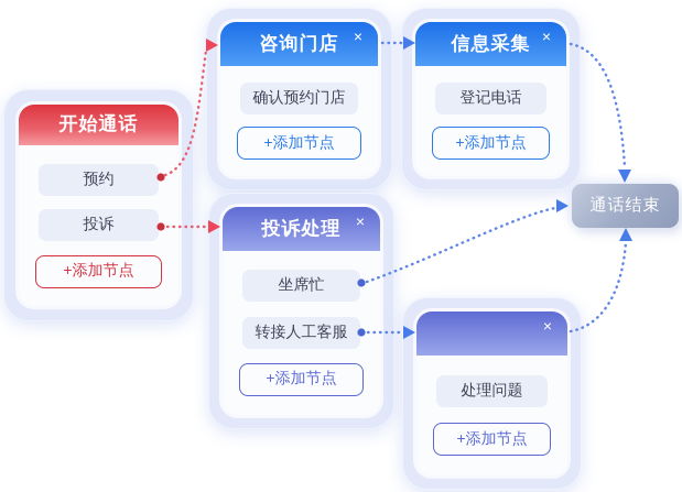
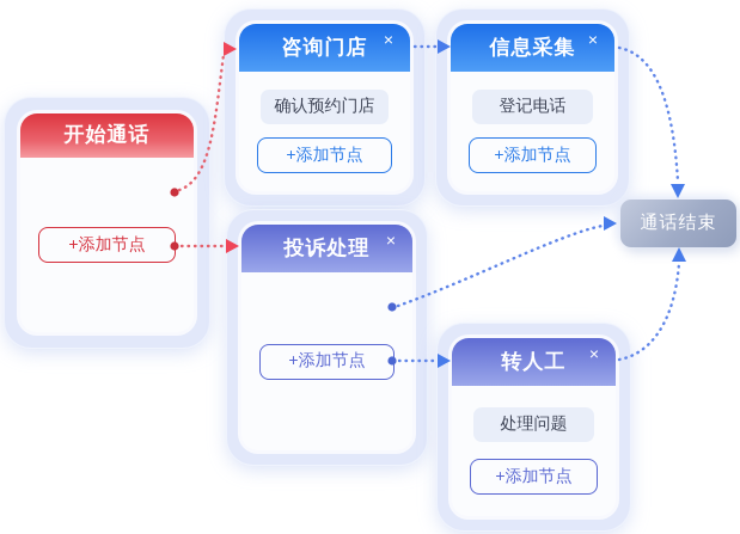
  开始通话
- 预约
- 投诉
  +添加节点
  咨询门店
  ×
  确认预约门店
  +添加节点
  信息采集
  ×
  登记电话
  +添加节点
  投诉处理
  ×
- 坐席忙
- 转接人工客服
  +添加节点
+ 转人工
  ×
  处理问题
  +添加节点
  通话结束
